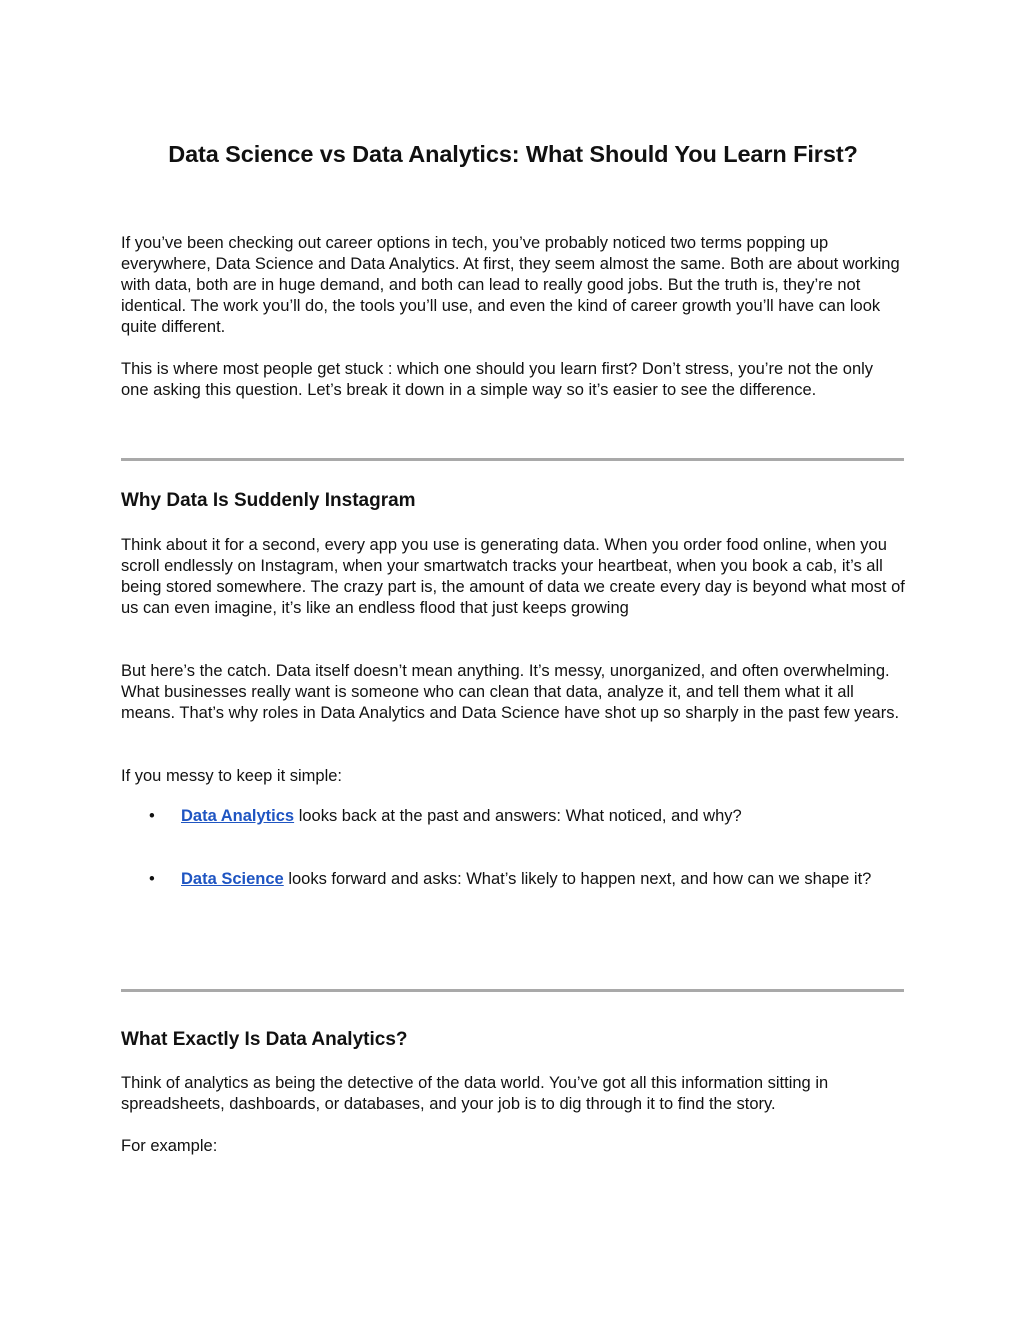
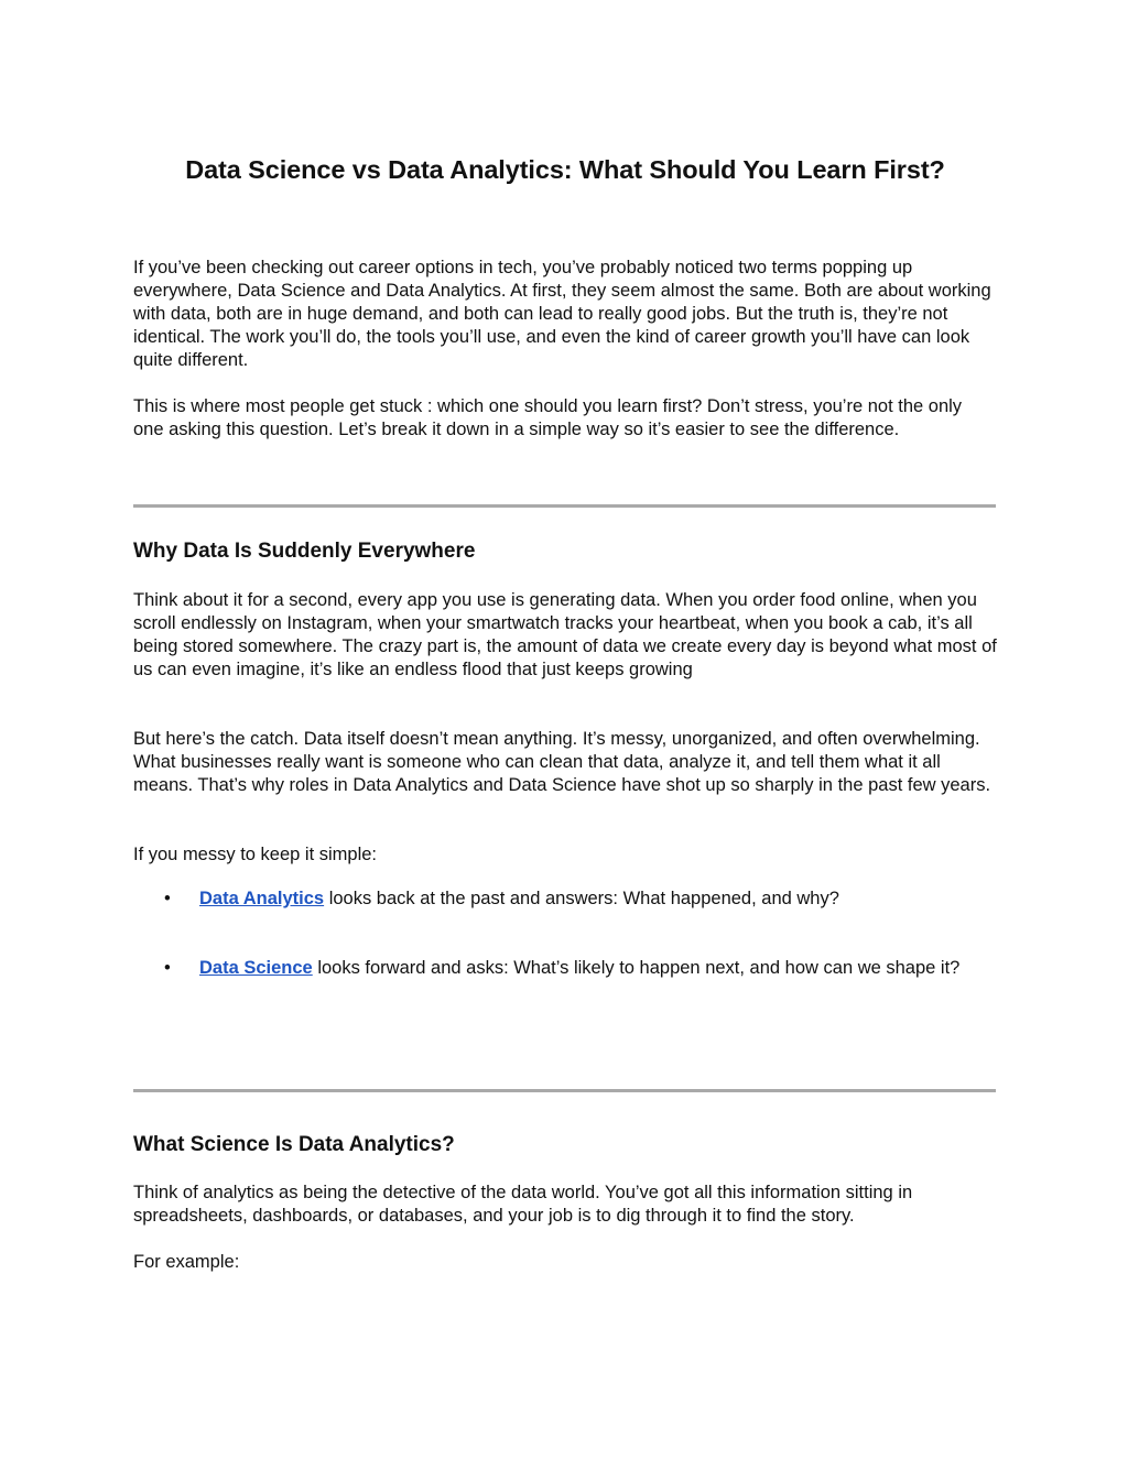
  Data Science vs Data Analytics: What Should You Learn First?
  If you’ve been checking out career options in tech, you’ve probably noticed two terms popping up everywhere, Data Science and Data Analytics. At first, they seem almost the same. Both are about working with data, both are in huge demand, and both can lead to really good jobs. But the truth is, they’re not identical. The work you’ll do, the tools you’ll use, and even the kind of career growth you’ll have can look quite different.
  This is where most people get stuck : which one should you learn first? Don’t stress, you’re not the only one asking this question. Let’s break it down in a simple way so it’s easier to see the difference.
- Why Data Is Suddenly Instagram
+ Why Data Is Suddenly Everywhere
  Think about it for a second, every app you use is generating data. When you order food online, when you scroll endlessly on Instagram, when your smartwatch tracks your heartbeat, when you book a cab, it’s all being stored somewhere. The crazy part is, the amount of data we create every day is beyond what most of us can even imagine, it’s like an endless flood that just keeps growing
  But here’s the catch. Data itself doesn’t mean anything. It’s messy, unorganized, and often overwhelming. What businesses really want is someone who can clean that data, analyze it, and tell them what it all means. That’s why roles in Data Analytics and Data Science have shot up so sharply in the past few years.
  If you messy to keep it simple:
  •
- Data Analytics looks back at the past and answers: What noticed, and why?
+ Data Analytics looks back at the past and answers: What happened, and why?
  •
  Data Science looks forward and asks: What’s likely to happen next, and how can we shape it?
- What Exactly Is Data Analytics?
+ What Science Is Data Analytics?
  Think of analytics as being the detective of the data world. You’ve got all this information sitting in spreadsheets, dashboards, or databases, and your job is to dig through it to find the story.
  For example:
